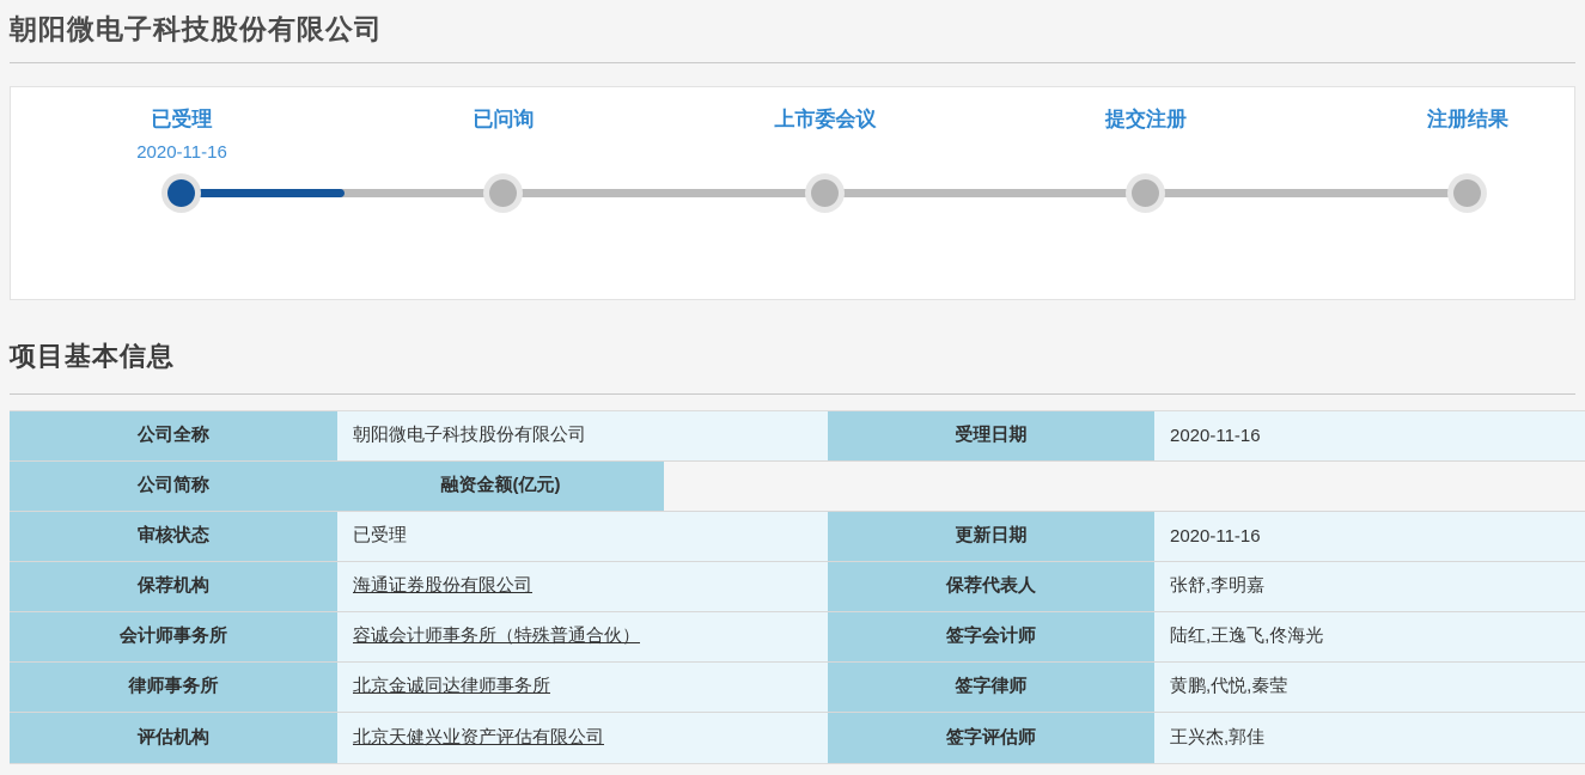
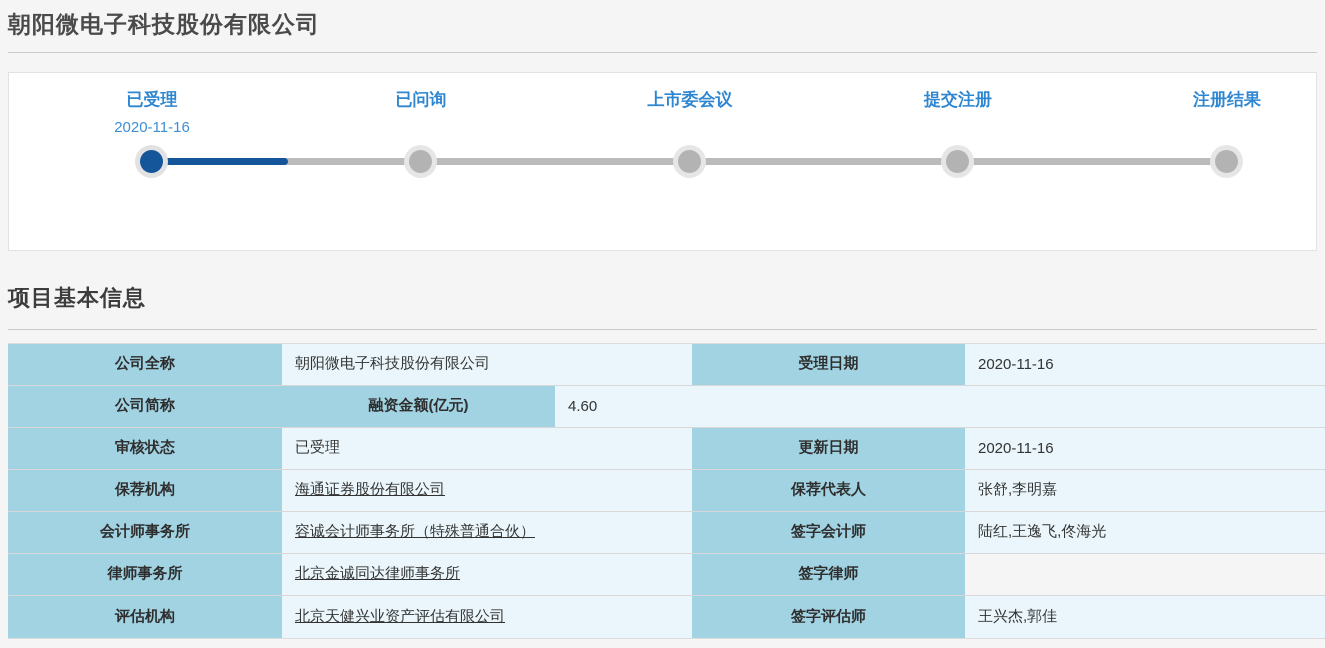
  朝阳微电子科技股份有限公司
  已受理
  2020-11-16
  已问询
  上市委会议
  提交注册
  注册结果
  项目基本信息
  公司全称
  朝阳微电子科技股份有限公司
  受理日期
  2020-11-16
  公司简称
  融资金额(亿元)
+ 4.60
  审核状态
  已受理
  更新日期
  2020-11-16
  保荐机构
  海通证券股份有限公司
  保荐代表人
  张舒,李明嘉
  会计师事务所
  容诚会计师事务所（特殊普通合伙）
  签字会计师
  陆红,王逸飞,佟海光
  律师事务所
  北京金诚同达律师事务所
  签字律师
- 黄鹏,代悦,秦莹
  评估机构
  北京天健兴业资产评估有限公司
  签字评估师
  王兴杰,郭佳
